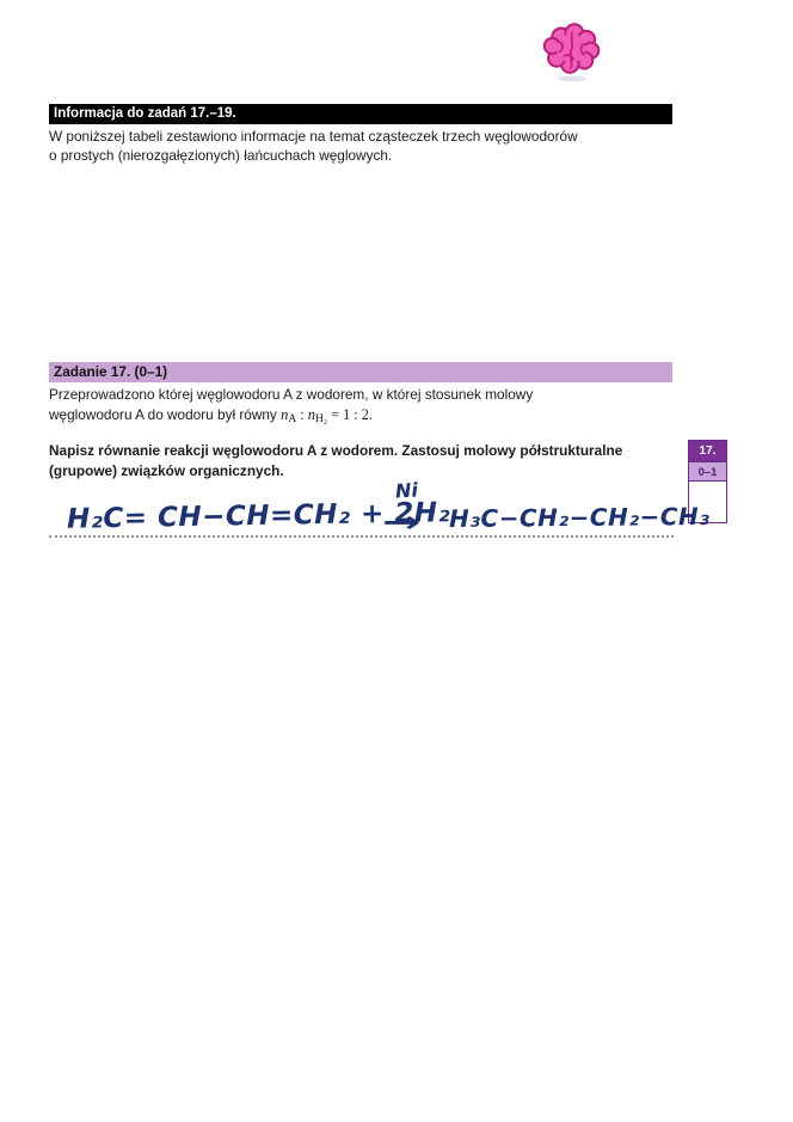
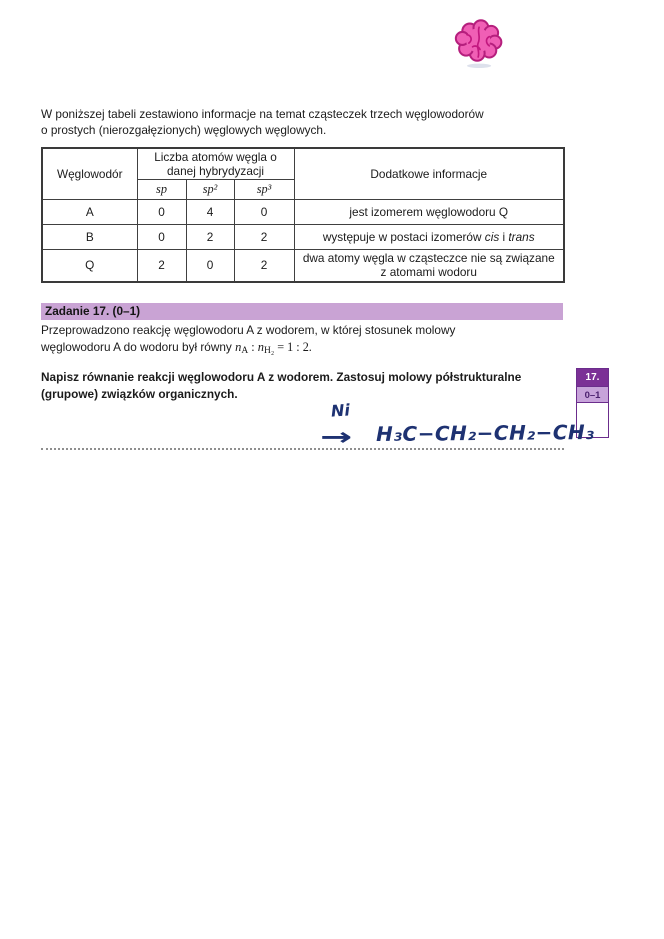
- Informacja do zadań 17.–19.
  W poniższej tabeli zestawiono informacje na temat cząsteczek trzech węglowodorów
- o prostych (nierozgałęzionych) łańcuchach węglowych.
+ o prostych (nierozgałęzionych) węglowych węglowych.
+ Węglowodór	Liczba atomów węgla o danej hybrydyzacji	Dodatkowe informacje
+ sp	sp²	sp³
+ A	0	4	0	jest izomerem węglowodoru Q
+ B	0	2	2	występuje w postaci izomerów cis i trans
+ Q	2	0	2	dwa atomy węgla w cząsteczce nie są związane z atomami wodoru
  Zadanie 17. (0–1)
- Przeprowadzono której węglowodoru A z wodorem, w której stosunek molowy
+ Przeprowadzono reakcję węglowodoru A z wodorem, w której stosunek molowy
  węglowodoru A do wodoru był równy nA : nH₂ = 1 : 2.
  Napisz równanie reakcji węglowodoru A z wodorem. Zastosuj molowy półstrukturalne
  (grupowe) związków organicznych.
  17.
  0–1
- H₂C= CH−CH=CH₂ + 2H₂
  →
  H₃C−CH₂−CH₂−CH₃
